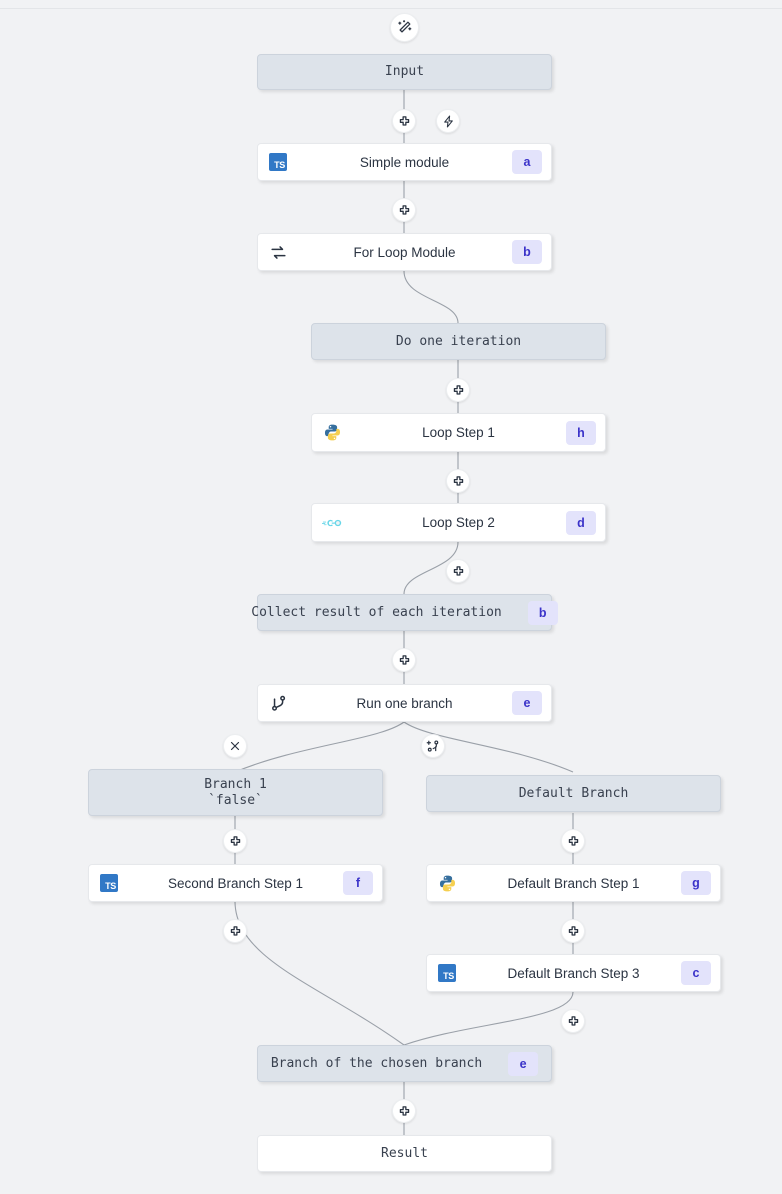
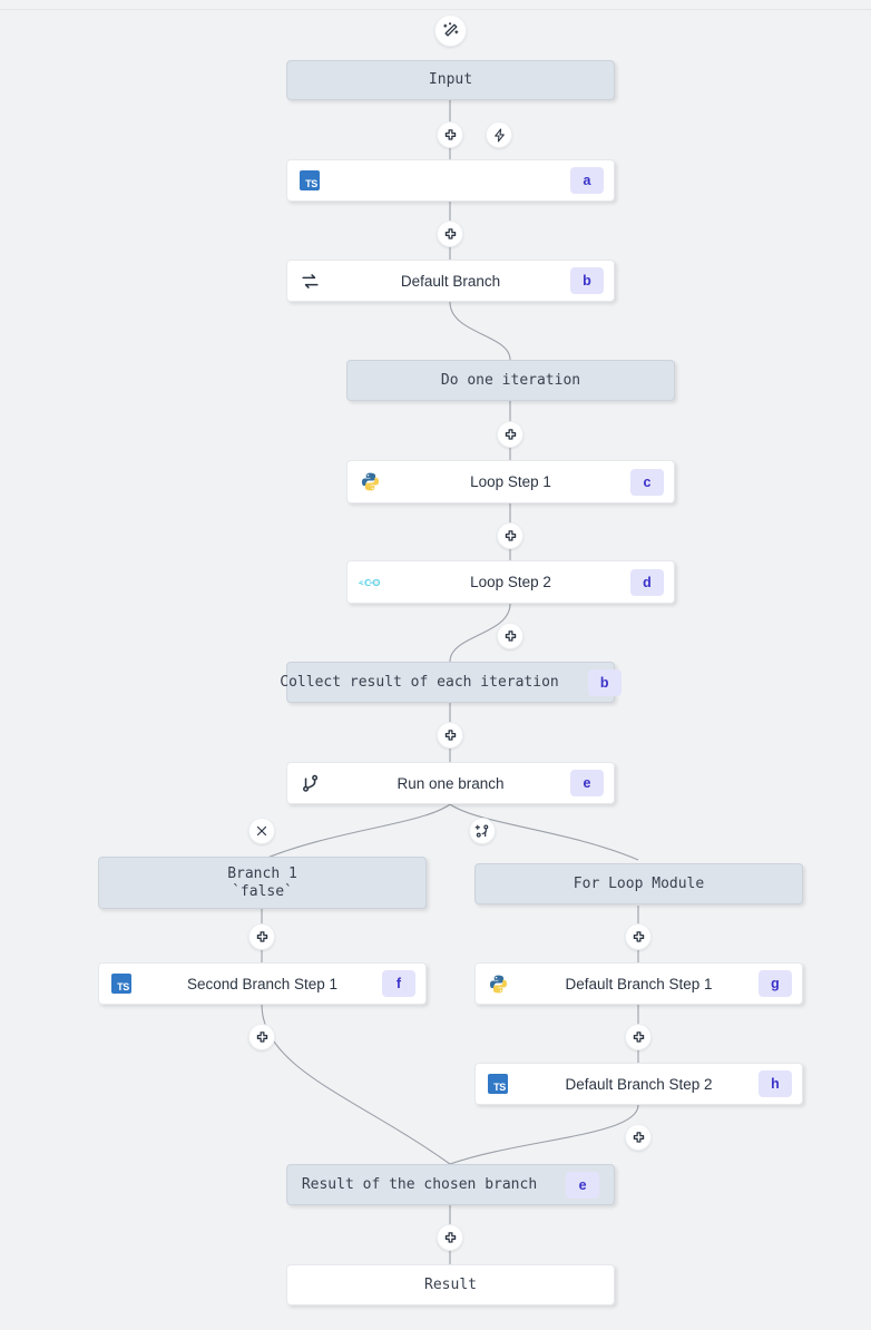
  Input
  TS
- Simple module
  a
- For Loop Module
+ Default Branch
  b
  Do one iteration
  Loop Step 1
- h
+ c
  Loop Step 2
  d
  Collect result of each iteration
  b
  Run one branch
  e
  Branch 1
  `false`
- Default Branch
+ For Loop Module
  TS
  Second Branch Step 1
  f
  Default Branch Step 1
  g
  TS
- Default Branch Step 3
+ Default Branch Step 2
- c
+ h
- Branch of the chosen branch
+ Result of the chosen branch
  e
  Result
